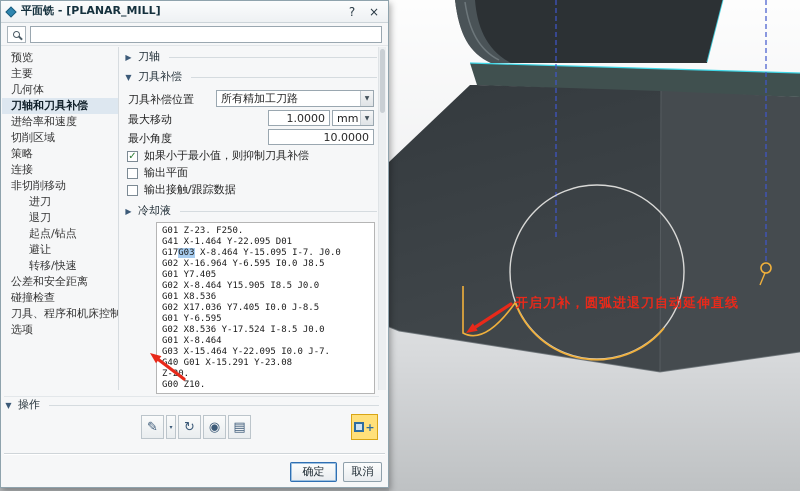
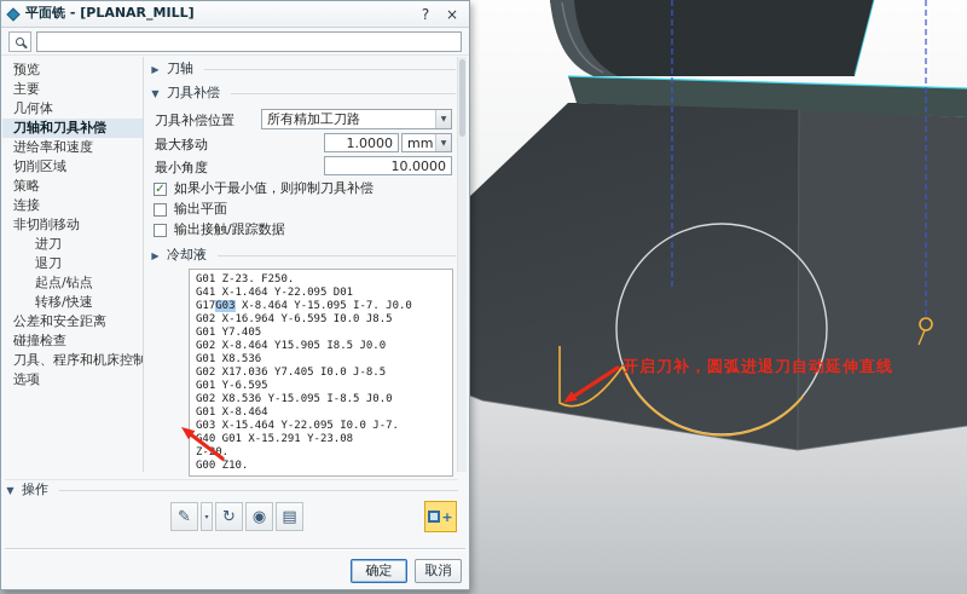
  开启刀补，圆弧进退刀自动延伸直线
  平面铣 - [PLANAR_MILL]
  ?
  ×
  预览
  主要
  几何体
  刀轴和刀具补偿
  进给率和速度
  切削区域
  策略
  连接
  非切削移动
  进刀
  退刀
  起点/钻点
- 避让
  转移/快速
  公差和安全距离
  碰撞检查
  刀具、程序和机床控制
  选项
  ▶
  刀轴
  ▼
  刀具补偿
  刀具补偿位置
  所有精加工刀路
  最大移动
  1.0000
  mm
  最小角度
  10.0000
  ✓
  如果小于最小值，则抑制刀具补偿
  输出平面
  输出接触/跟踪数据
  ▶
  冷却液
  G01 Z-23. F250.
  G41 X-1.464 Y-22.095 D01
  G17G03 X-8.464 Y-15.095 I-7. J0.0
  G02 X-16.964 Y-6.595 I0.0 J8.5
  G01 Y7.405
  G02 X-8.464 Y15.905 I8.5 J0.0
  G01 X8.536
  G02 X17.036 Y7.405 I0.0 J-8.5
  G01 Y-6.595
- G02 X8.536 Y-17.524 I-8.5 J0.0
+ G02 X8.536 Y-15.095 I-8.5 J0.0
  G01 X-8.464
  G03 X-15.464 Y-22.095 I0.0 J-7.
  40 G01 X-15.291 Y-23.08
  Z-0.
  G00 Z10.
  ▼
  操作
  ✎
  ↻
  ◉
  ▤
  +
  确定
  取消
